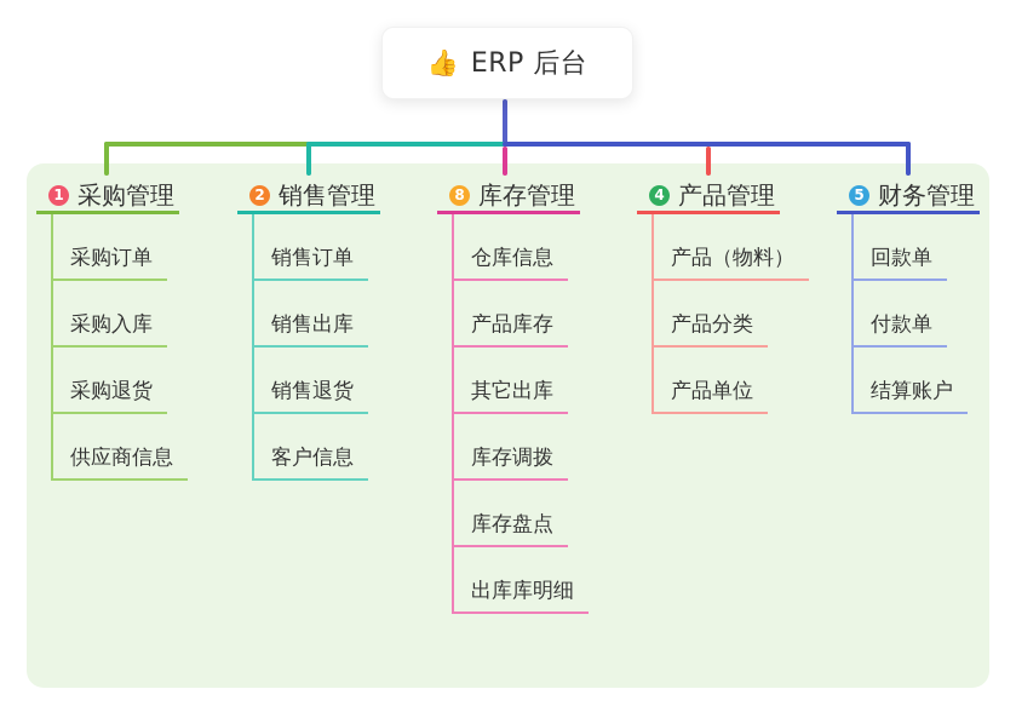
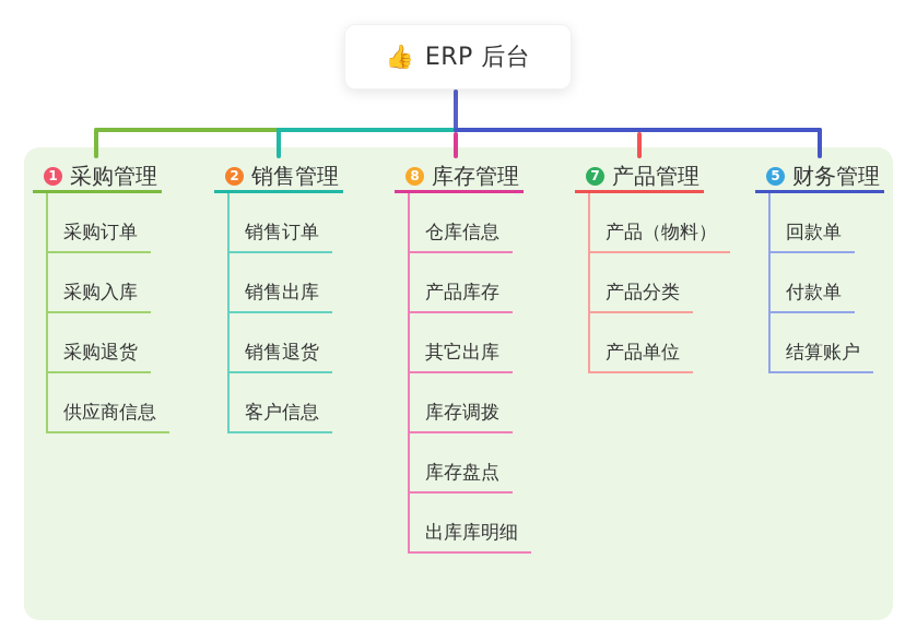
  👍
  ERP 后台
  1
  采购管理
  采购订单
  采购入库
  采购退货
  供应商信息
  2
  销售管理
  销售订单
  销售出库
  销售退货
  客户信息
  8
  库存管理
  仓库信息
  产品库存
  其它出库
  库存调拨
  库存盘点
  出库库明细
- 4
+ 7
  产品管理
  产品（物料）
  产品分类
  产品单位
  5
  财务管理
  回款单
  付款单
  结算账户
